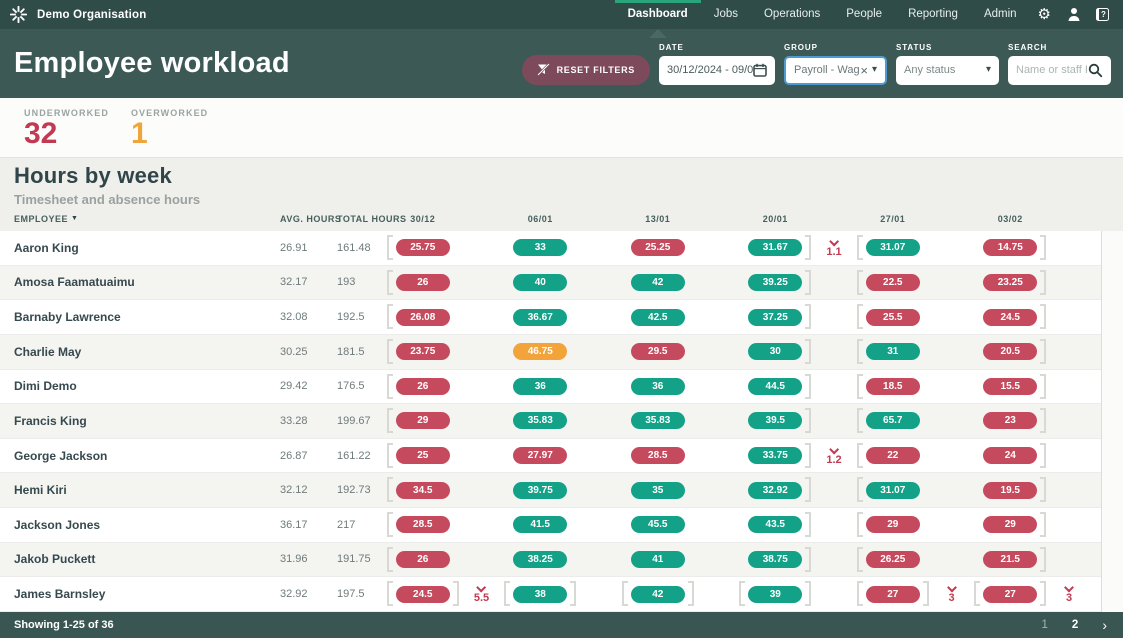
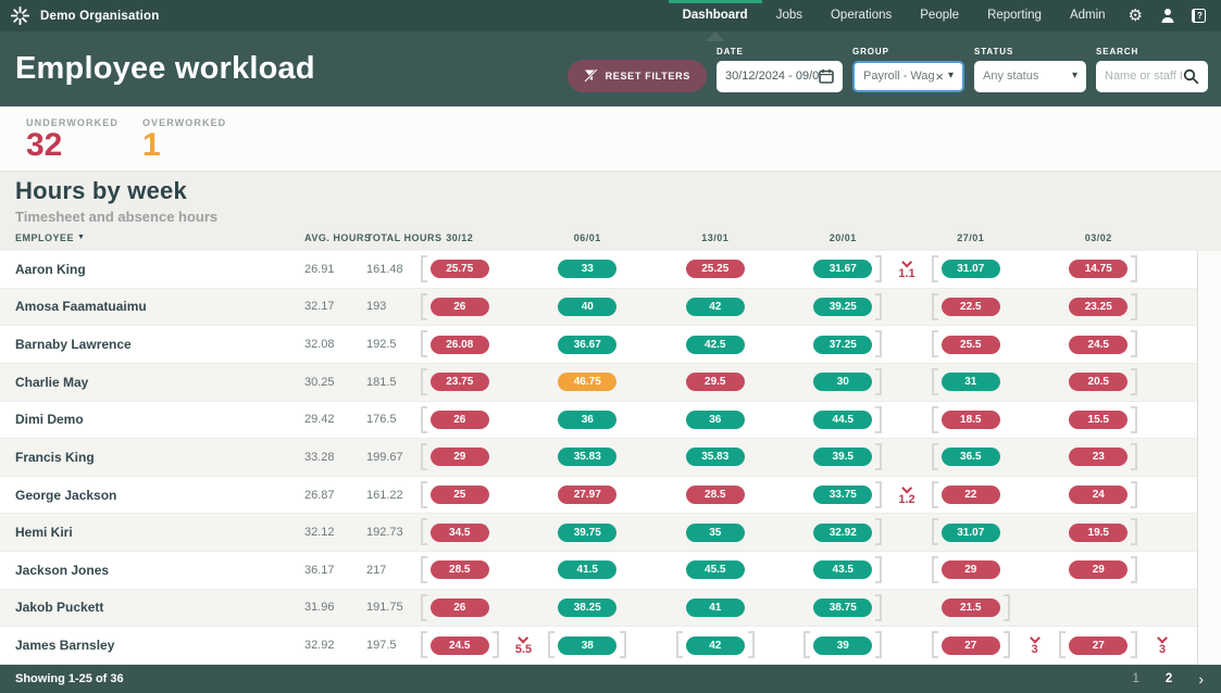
  Demo Organisation
  Dashboard
  Jobs
  Operations
  People
  Reporting
  Admin
  ⚙
  ?
  Employee workload
  RESET FILTERS
  DATE
  30/12/2024 - 09/0
  GROUP
  ×
  ▾
  STATUS
  Any status
  ▾
  SEARCH
  Name or staff I
  UNDERWORKED
  32
  OVERWORKED
  1
  Hours by week
  Timesheet and absence hours
  EMPLOYEE
  AVG. HOUR
  30/12
  06/01
  13/01
  20/01
  27/01
  03/02
  Aaron King
  26.91
  161.4
  25.75
  33
  25.25
  31.67
  1.1
  31.07
  14.75
  Amosa Faamatuaimu
  32.17
  193
  26
  40
  42
  39.25
  22.5
  23.25
  Barnaby Lawrence
  32.08
  192.5
  26.08
  36.67
  42.5
  37.25
  25.5
  24.5
  Charlie May
  30.25
  181.5
  23.75
  46.75
  29.5
  30
  31
  20.5
  Dimi Demo
  29.42
  176.5
  26
  36
  36
  44.5
  18.5
  15.5
  Francis King
  33.28
  199.6
  29
  35.83
  35.83
  39.5
- 65.7
+ 36.5
  23
  George Jackson
  26.87
  161.2
  25
  27.97
  28.5
  33.75
  1.2
  22
  24
  Hemi Kiri
  32.12
  192.7
  34.5
  39.75
  35
  32.92
  31.07
  19.5
  Jackson Jones
  36.17
  217
  28.5
  41.5
  45.5
  43.5
  29
  29
  Jakob Puckett
  31.96
  191.7
  26
  38.25
  41
  38.75
- 26.25
  21.5
  James Barnsley
  32.92
  197.5
  24.5
  5.5
  38
  42
  39
  27
  3
  27
  3
  Showing 1-25 of 36
  1
  2
  ›
